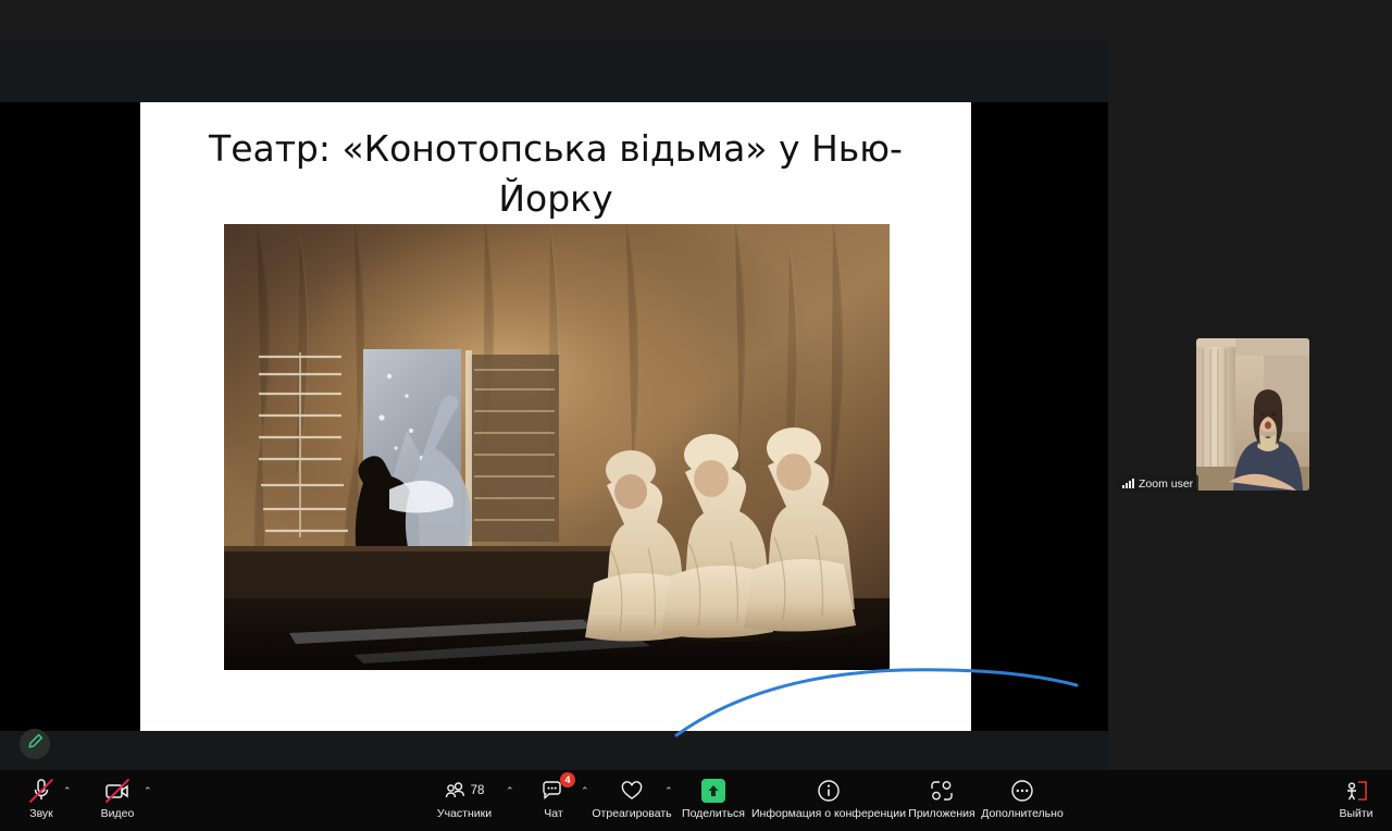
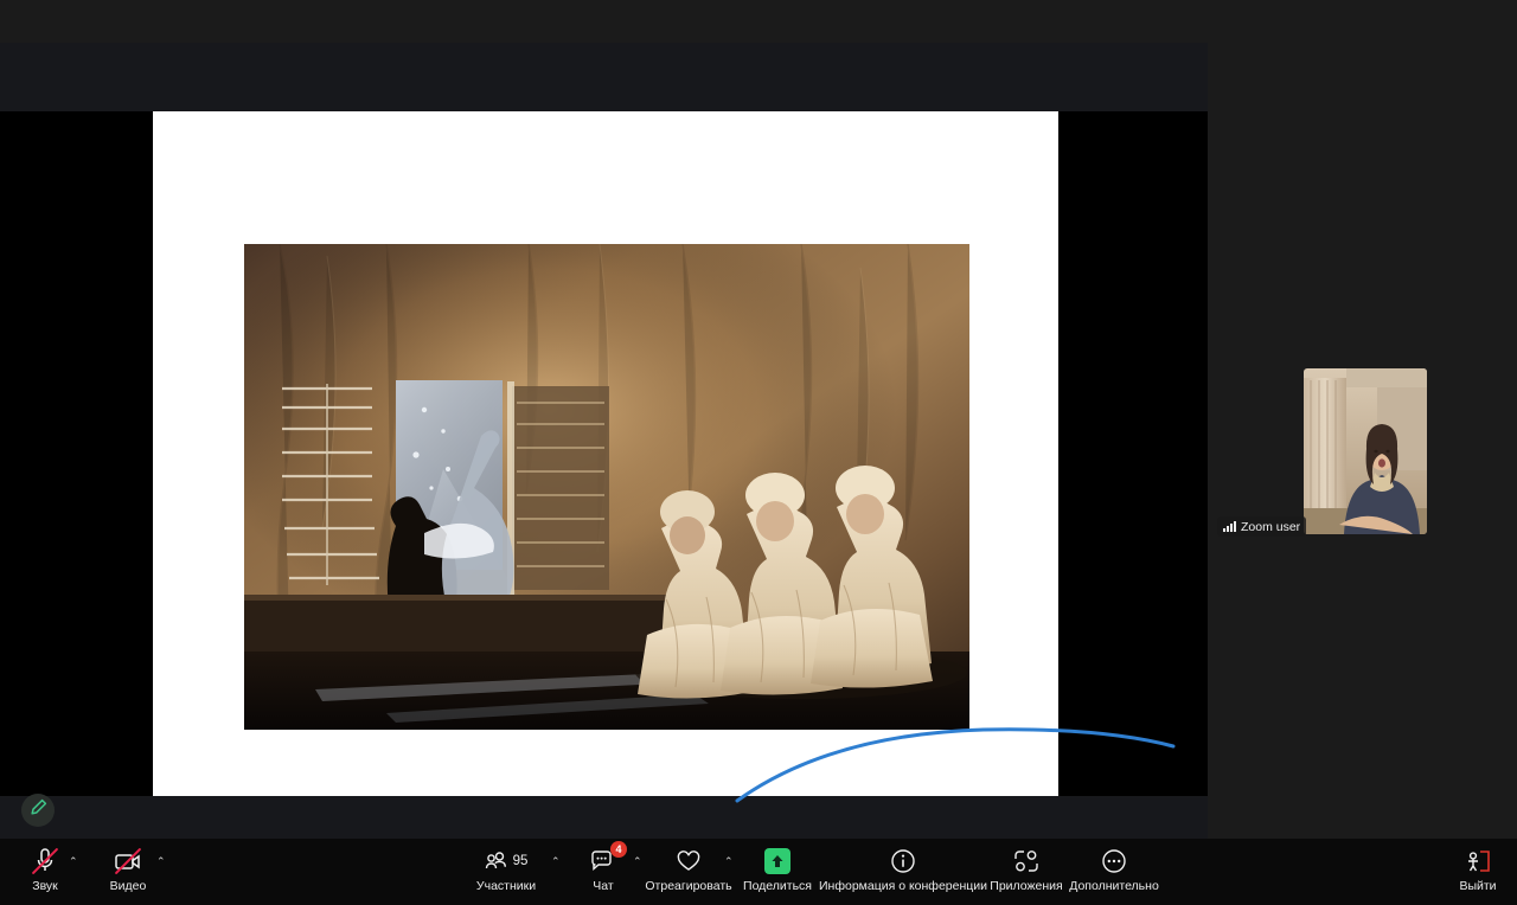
- Театр: «Конотопська відьма» у Нью-Йорку
  Zoom user
  Звук
  ⌃
  Видео
  ⌃
- 78
+ 95
  Участники
  ⌃
  4
  Чат
  ⌃
  Отреагировать
  ⌃
  Поделиться
  Информация о конференции
  Приложения
  Дополнительно
  Выйти
